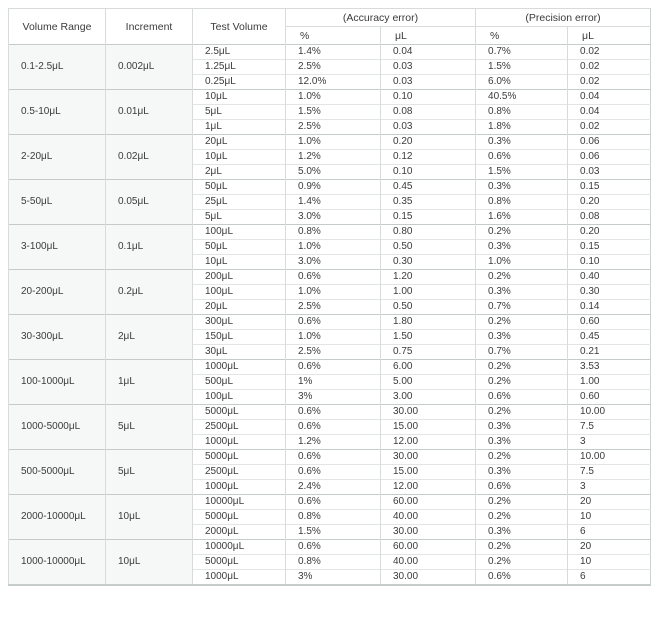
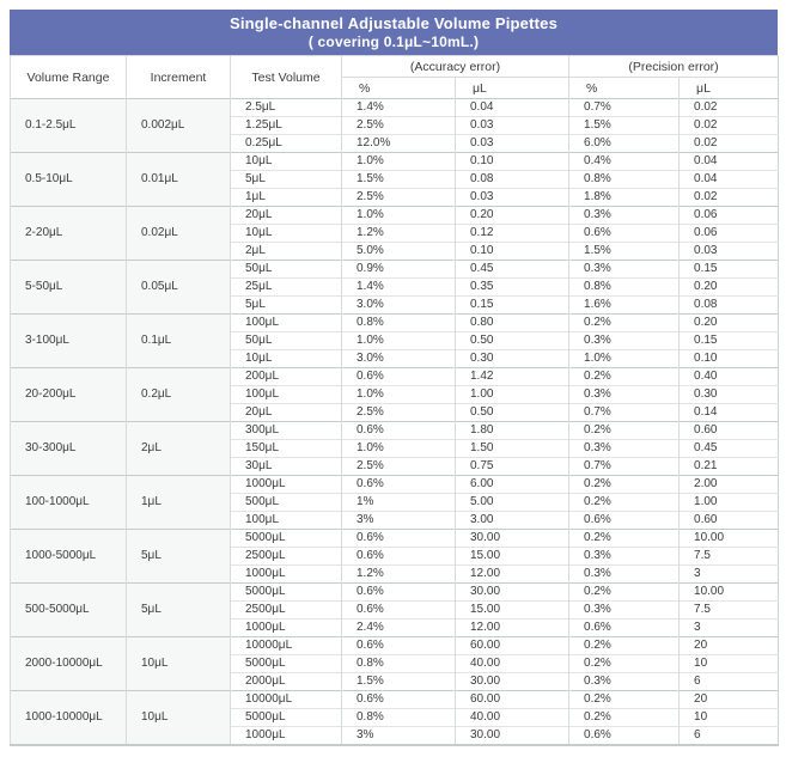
+ Single-channel Adjustable Volume Pipettes
+ ( covering 0.1μL~10mL.)
  Volume Range	Increment	Test Volume	(Accuracy error)	(Precision error)
  %	μL	%	μL
  0.1-2.5μL	0.002μL	2.5μL	1.4%	0.04	0.7%	0.02
  1.25μL	2.5%	0.03	1.5%	0.02
  0.25μL	12.0%	0.03	6.0%	0.02
- 0.5-10μL	0.01μL	10μL	1.0%	0.10	40.5%	0.04
+ 0.5-10μL	0.01μL	10μL	1.0%	0.10	0.4%	0.04
  5μL	1.5%	0.08	0.8%	0.04
  1μL	2.5%	0.03	1.8%	0.02
  2-20μL	0.02μL	20μL	1.0%	0.20	0.3%	0.06
  10μL	1.2%	0.12	0.6%	0.06
  2μL	5.0%	0.10	1.5%	0.03
  5-50μL	0.05μL	50μL	0.9%	0.45	0.3%	0.15
  25μL	1.4%	0.35	0.8%	0.20
  5μL	3.0%	0.15	1.6%	0.08
  3-100μL	0.1μL	100μL	0.8%	0.80	0.2%	0.20
  50μL	1.0%	0.50	0.3%	0.15
  10μL	3.0%	0.30	1.0%	0.10
- 20-200μL	0.2μL	200μL	0.6%	1.20	0.2%	0.40
+ 20-200μL	0.2μL	200μL	0.6%	1.42	0.2%	0.40
  100μL	1.0%	1.00	0.3%	0.30
  20μL	2.5%	0.50	0.7%	0.14
  30-300μL	2μL	300μL	0.6%	1.80	0.2%	0.60
  150μL	1.0%	1.50	0.3%	0.45
  30μL	2.5%	0.75	0.7%	0.21
- 100-1000μL	1μL	1000μL	0.6%	6.00	0.2%	3.53
+ 100-1000μL	1μL	1000μL	0.6%	6.00	0.2%	2.00
  500μL	1%	5.00	0.2%	1.00
  100μL	3%	3.00	0.6%	0.60
  1000-5000μL	5μL	5000μL	0.6%	30.00	0.2%	10.00
  2500μL	0.6%	15.00	0.3%	7.5
  1000μL	1.2%	12.00	0.3%	3
  500-5000μL	5μL	5000μL	0.6%	30.00	0.2%	10.00
  2500μL	0.6%	15.00	0.3%	7.5
  1000μL	2.4%	12.00	0.6%	3
  2000-10000μL	10μL	10000μL	0.6%	60.00	0.2%	20
  5000μL	0.8%	40.00	0.2%	10
  2000μL	1.5%	30.00	0.3%	6
  1000-10000μL	10μL	10000μL	0.6%	60.00	0.2%	20
  5000μL	0.8%	40.00	0.2%	10
  1000μL	3%	30.00	0.6%	6
